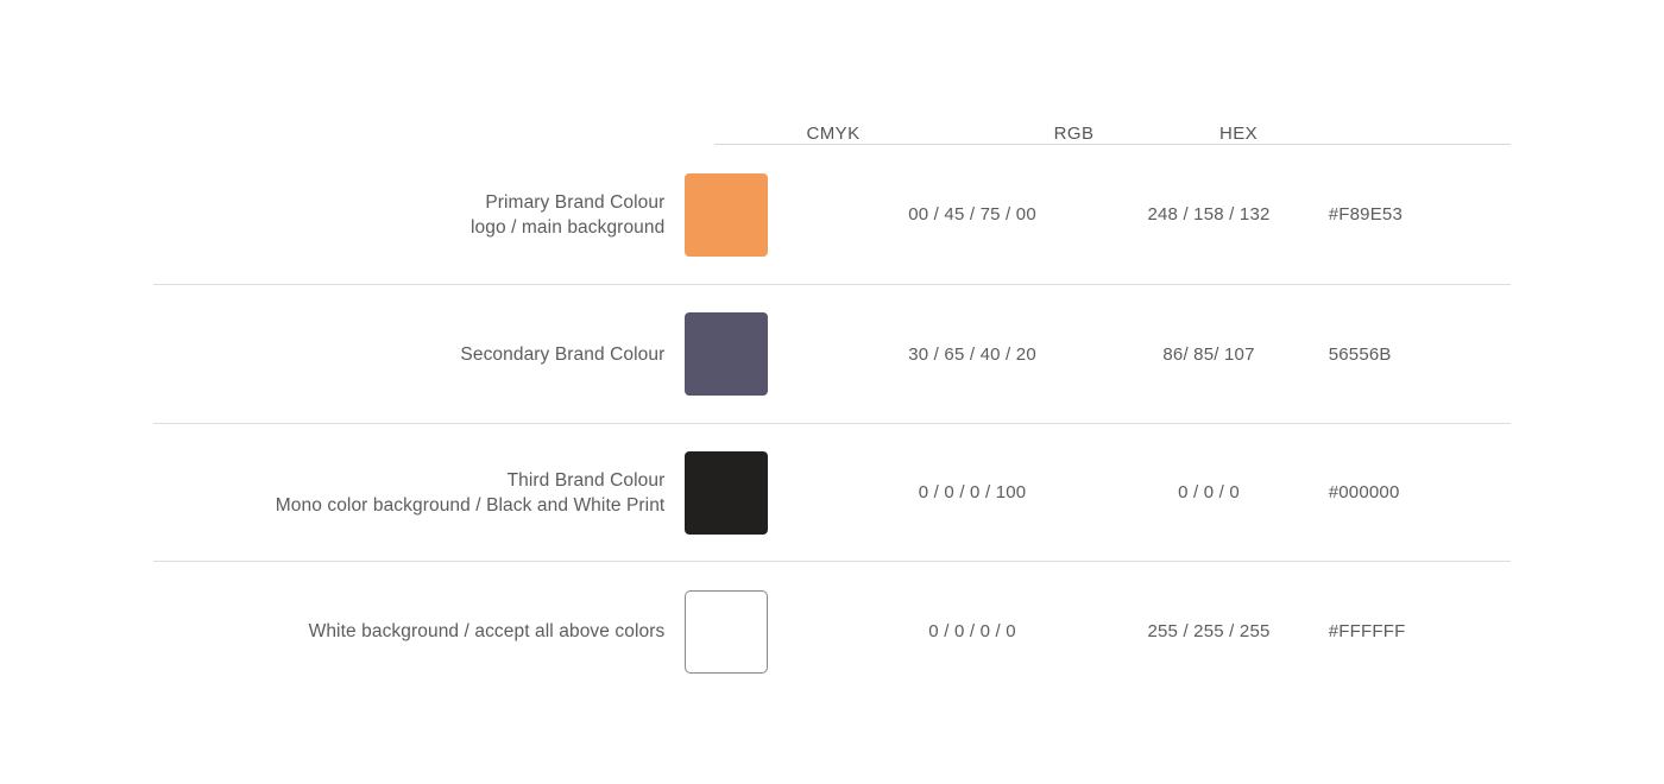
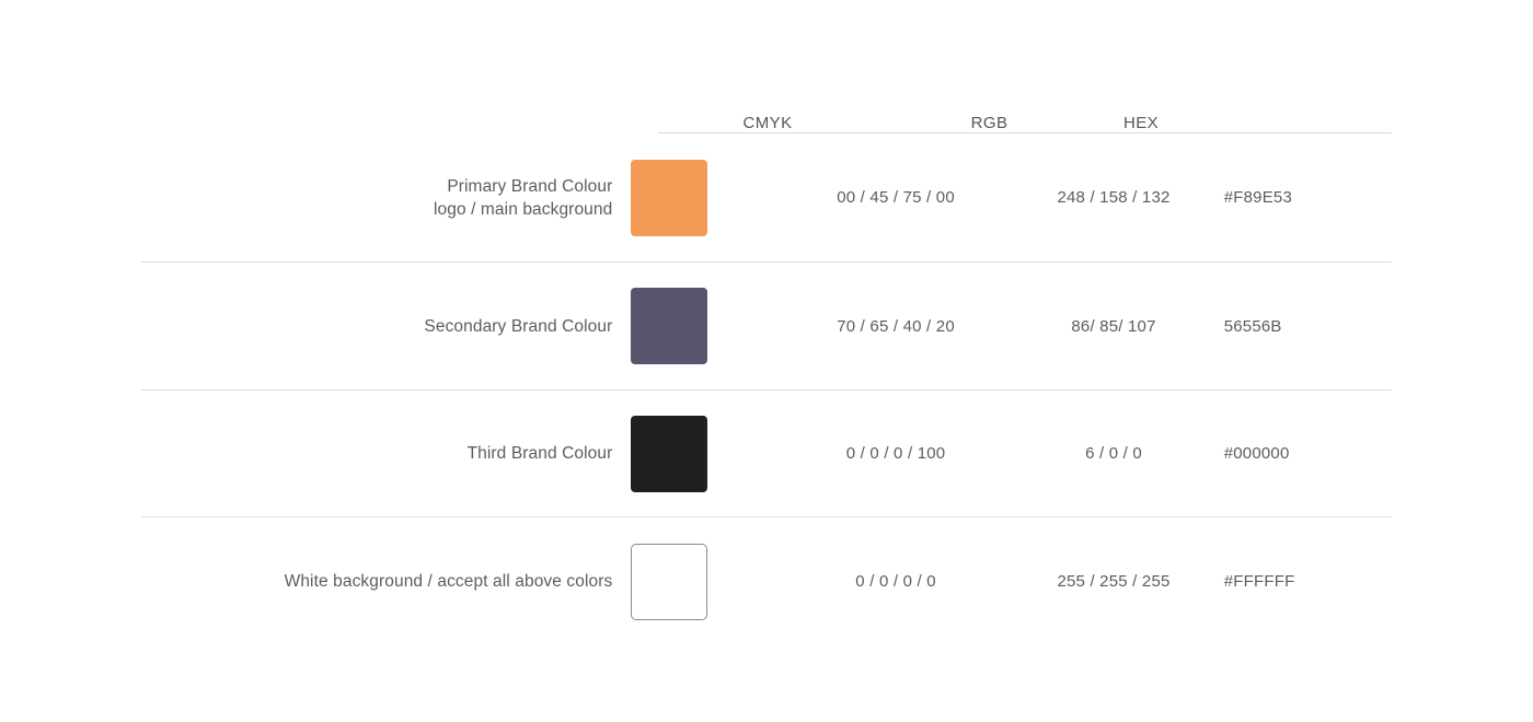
  CMYK
  RGB
  HEX
  Primary Brand Colour
  logo / main background
  00 / 45 / 75 / 00
  248 / 158 / 132
  #F89E53
  Secondary Brand Colour
- 30 / 65 / 40 / 20
+ 70 / 65 / 40 / 20
  86/ 85/ 107
  56556B
  Third Brand Colour
- Mono color background / Black and White Print
  0 / 0 / 0 / 100
- 0 / 0 / 0
+ 6 / 0 / 0
  #000000
  White background / accept all above colors
  0 / 0 / 0 / 0
  255 / 255 / 255
  #FFFFFF
